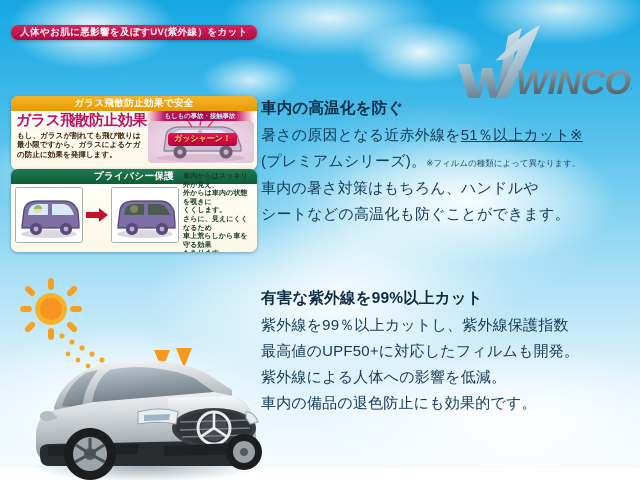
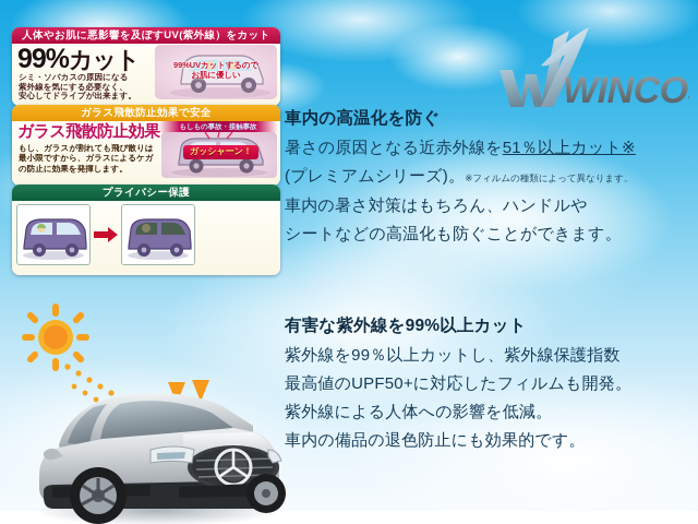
  WINCO
  人体やお肌に悪影響を及ぼすUV(紫外線）をカット
+ 99%カット
+ シミ・ソバカスの原因になる
+ 紫外線を気にする必要なく、
+ 安心してドライブが出来ます。
+ 99%UVカットするので
+ お肌に優しい
  ガラス飛散防止効果で安全
  ガラス飛散防止効果
  もし、ガラスが割れても飛び散りは
  最小限ですから、ガラスによるケガ
  の防止に効果を発揮します。
  ガッシャーン！
  プライバシー保護
- 車内からはスッキリ外が見え、
- 外からは車内の状態を覗きに
- くくします。
- さらに、見えにくくなるため
- 車上荒らしから車を守る効果
  車内の高温化を防ぐ
  暑さの原因となる近赤外線を51％以上カット※
  (プレミアムシリーズ)。※フィルムの種類によって異なります。
  車内の暑さ対策はもちろん、ハンドルや
  シートなどの高温化も防ぐことができます。
  有害な紫外線を99%以上カット
  紫外線を99％以上カットし、紫外線保護指数
  最高値のUPF50+に対応したフィルムも開発。
  紫外線による人体への影響を低減。
  車内の備品の退色防止にも効果的です。
